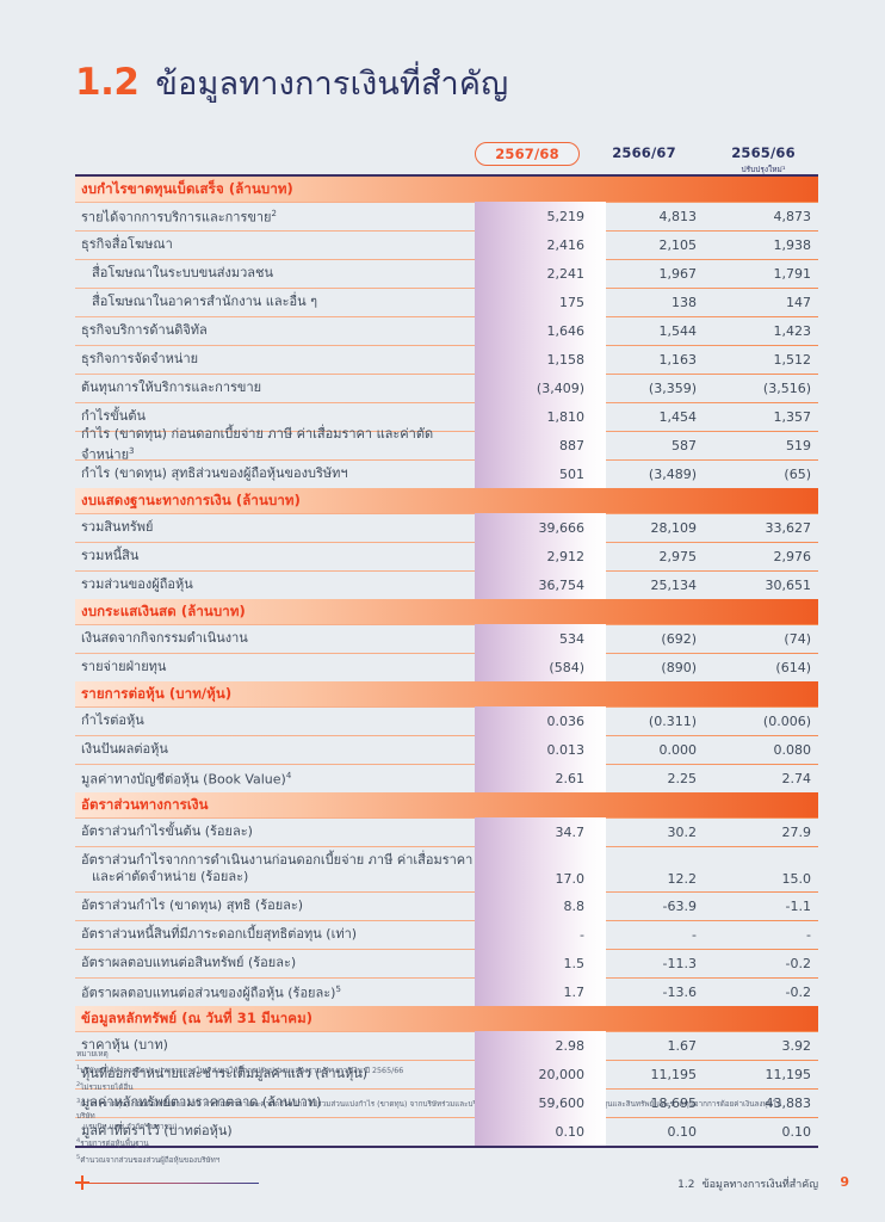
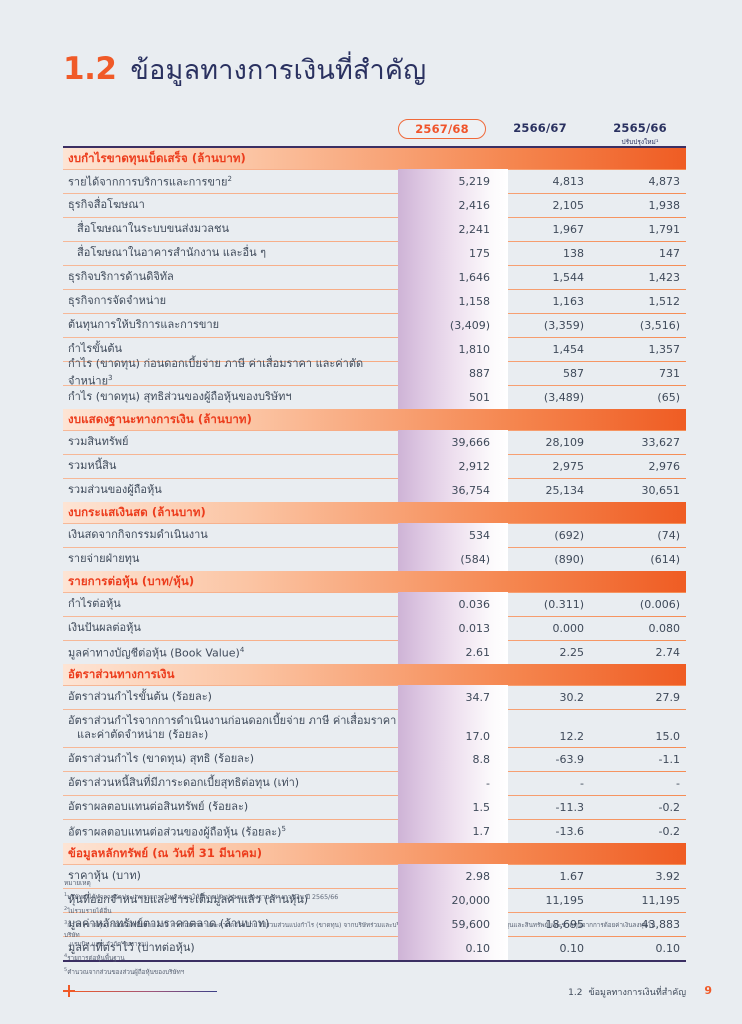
  1.2
  ข้อมูลทางการเงินที่สำคัญ
  2567/68
  2566/67
  2565/66
  ปรับปรุงใหม่¹
  งบกำไรขาดทุนเบ็ดเสร็จ (ล้านบาท)
  รายได้จากการบริการและการขาย2
  5,219
  4,813
  4,873
  ธุรกิจสื่อโฆษณา
  2,416
  2,105
  1,938
  สื่อโฆษณาในระบบขนส่งมวลชน
  2,241
  1,967
  1,791
  สื่อโฆษณาในอาคารสำนักงาน และอื่น ๆ
  175
  138
  147
  ธุรกิจบริการด้านดิจิทัล
  1,646
  1,544
  1,423
  ธุรกิจการจัดจำหน่าย
  1,158
  1,163
  1,512
  ต้นทุนการให้บริการและการขาย
  (3,409)
  (3,359)
  (3,516)
  กำไรขั้นต้น
  1,810
  1,454
  1,357
  กำไร (ขาดทุน) ก่อนดอกเบี้ยจ่าย ภาษี ค่าเสื่อมราคา และค่าตัดจำหน่าย3
  887
  587
- 519
+ 731
  กำไร (ขาดทุน) สุทธิส่วนของผู้ถือหุ้นของบริษัทฯ
  501
  (3,489)
  (65)
  งบแสดงฐานะทางการเงิน (ล้านบาท)
  รวมสินทรัพย์
  39,666
  28,109
  33,627
  รวมหนี้สิน
  2,912
  2,975
  2,976
  รวมส่วนของผู้ถือหุ้น
  36,754
  25,134
  30,651
  งบกระแสเงินสด (ล้านบาท)
  เงินสดจากกิจกรรมดำเนินงาน
  534
  (692)
  (74)
  รายจ่ายฝ่ายทุน
  (584)
  (890)
  (614)
  รายการต่อหุ้น (บาท/หุ้น)
  กำไรต่อหุ้น
  0.036
  (0.311)
  (0.006)
  เงินปันผลต่อหุ้น
  0.013
  0.000
  0.080
  มูลค่าทางบัญชีต่อหุ้น (Book Value)4
  2.61
  2.25
  2.74
  อัตราส่วนทางการเงิน
  อัตราส่วนกำไรขั้นต้น (ร้อยละ)
  34.7
  30.2
  27.9
  อัตราส่วนกำไรจากการดำเนินงานก่อนดอกเบี้ยจ่าย ภาษี ค่าเสื่อมราคา
  และค่าตัดจำหน่าย (ร้อยละ)
  17.0
  12.2
  15.0
  อัตราส่วนกำไร (ขาดทุน) สุทธิ (ร้อยละ)
  8.8
  -63.9
  -1.1
  อัตราส่วนหนี้สินที่มีภาระดอกเบี้ยสุทธิต่อทุน (เท่า)
  -
  -
  -
  อัตราผลตอบแทนต่อสินทรัพย์ (ร้อยละ)
  1.5
  -11.3
  -0.2
  อัตราผลตอบแทนต่อส่วนของผู้ถือหุ้น (ร้อยละ)5
  1.7
  -13.6
  -0.2
  ข้อมูลหลักทรัพย์ (ณ วันที่ 31 มีนาคม)
  ราคาหุ้น (บาท)
  2.98
  1.67
  3.92
  หุ้นที่ออกจำหน่ายและชำระเต็มมูลค่าแล้ว (ล้านหุ้น)
  20,000
  11,195
  11,195
  มูลค่าหลักทรัพย์ตามราคาตลาด (ล้านบาท)
  59,600
  18,695
  43,883
  มูลค่าที่ตราไว้ (บาทต่อหุ้น)
  0.10
  0.10
  0.10
  หมายเหตุ
  1.2
  ข้อมูลทางการเงินที่สำคัญ
  9
